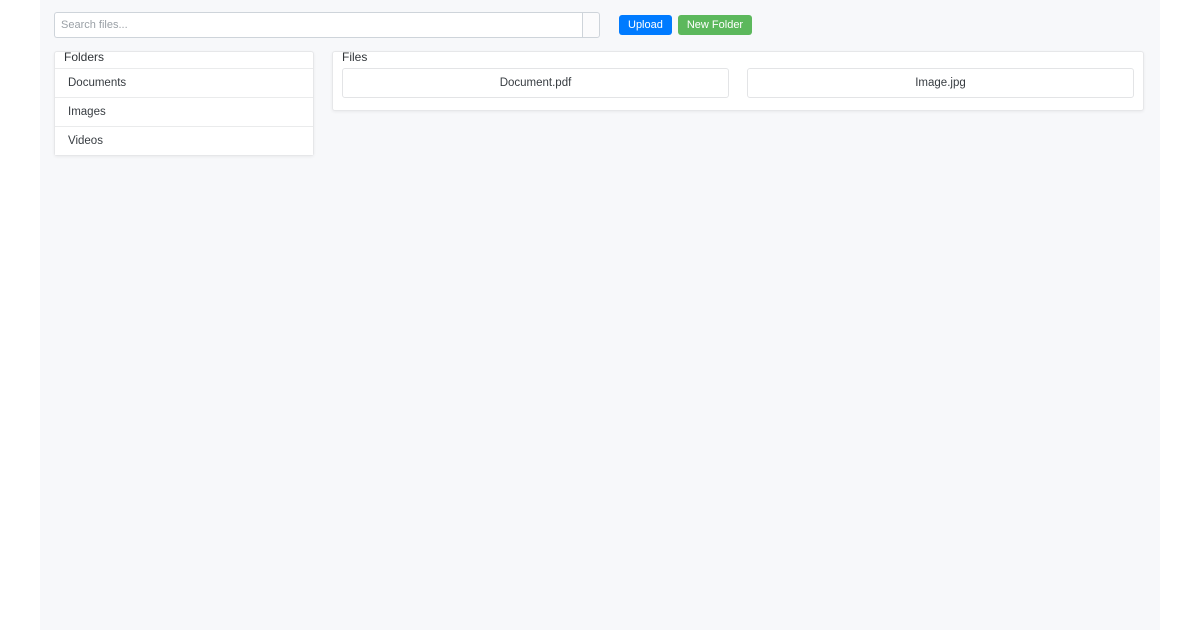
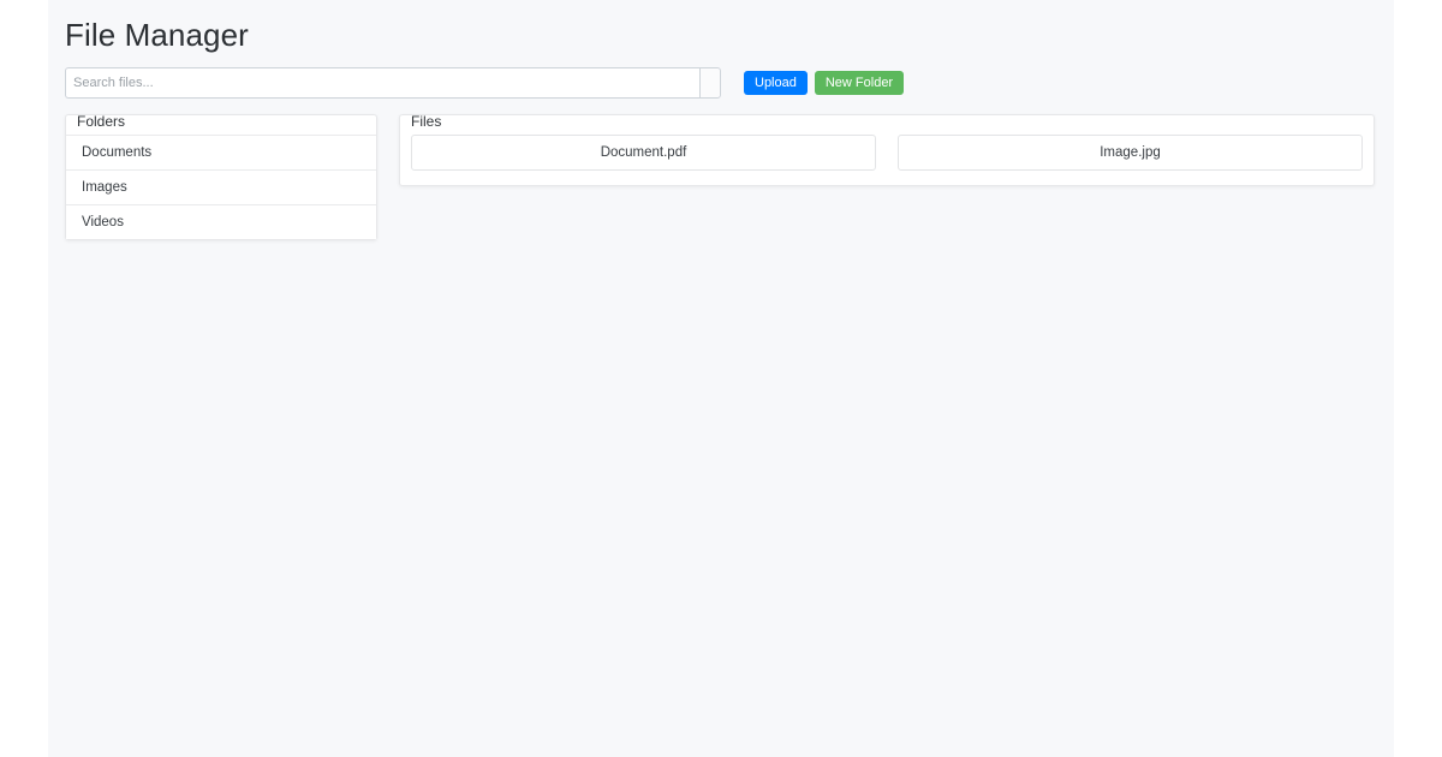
+ File Manager
  Search files...
  Upload
  New Folder
  Folders
  Documents
  Images
  Videos
  Files
  Document.pdf
  Image.jpg
